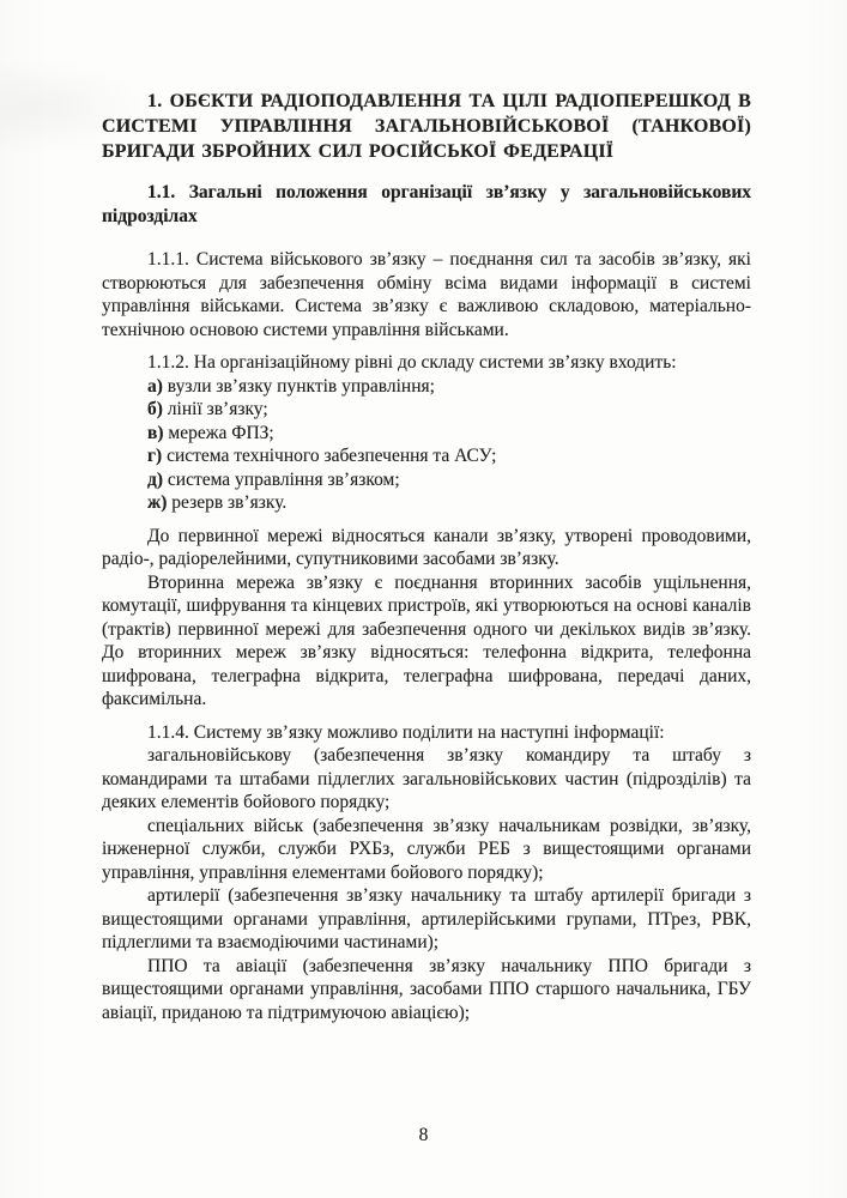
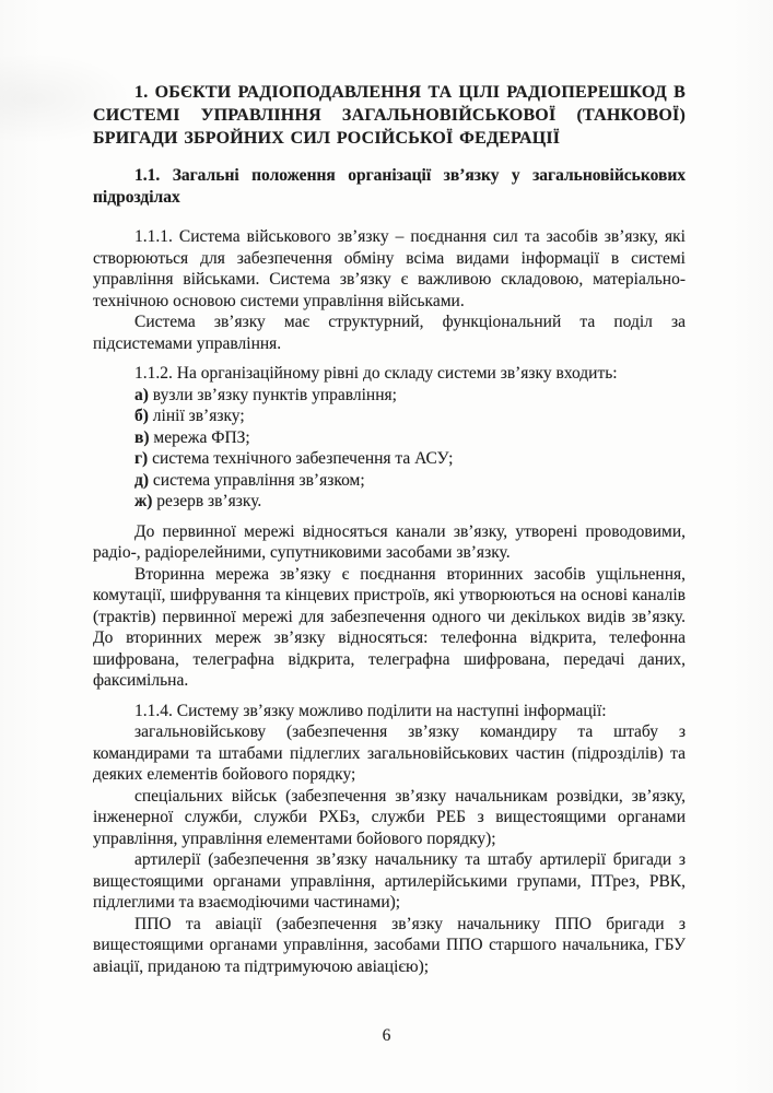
  1. ОБЄКТИ РАДІОПОДАВЛЕННЯ ТА ЦІЛІ РАДІОПЕРЕШКОД В СИСТЕМІ УПРАВЛІННЯ ЗАГАЛЬНОВІЙСЬКОВОЇ (ТАНКОВОЇ) БРИГАДИ ЗБРОЙНИХ СИЛ РОСІЙСЬКОЇ ФЕДЕРАЦІЇ
  1.1. Загальні положення організації зв’язку у загальновійськових підрозділах
  1.1.1. Система військового зв’язку – поєднання сил та засобів зв’язку, які створюються для забезпечення обміну всіма видами інформації в системі управління військами. Система зв’язку є важливою складовою, матеріально-технічною основою системи управління військами.
+ Система зв’язку має структурний, функціональний та поділ за підсистемами управління.
  1.1.2. На організаційному рівні до складу системи зв’язку входить:
  а) вузли зв’язку пунктів управління;
  б) лінії зв’язку;
  в) мережа ФПЗ;
  г) система технічного забезпечення та АСУ;
  д) система управління зв’язком;
  ж) резерв зв’язку.
  До первинної мережі відносяться канали зв’язку, утворені проводовими, радіо-, радіорелейними, супутниковими засобами зв’язку.
  Вторинна мережа зв’язку є поєднання вторинних засобів ущільнення, комутації, шифрування та кінцевих пристроїв, які утворюються на основі каналів (трактів) первинної мережі для забезпечення одного чи декількох видів зв’язку. До вторинних мереж зв’язку відносяться: телефонна відкрита, телефонна шифрована, телеграфна відкрита, телеграфна шифрована, передачі даних, факсимільна.
  1.1.4. Систему зв’язку можливо поділити на наступні інформації:
  загальновійськову (забезпечення зв’язку командиру та штабу з командирами та штабами підлеглих загальновійськових частин (підрозділів) та деяких елементів бойового порядку;
  спеціальних військ (забезпечення зв’язку начальникам розвідки, зв’язку, інженерної служби, служби РХБз, служби РЕБ з вищестоящими органами управління, управління елементами бойового порядку);
  артилерії (забезпечення зв’язку начальнику та штабу артилерії бригади з вищестоящими органами управління, артилерійськими групами, ПТрез, РВК, підлеглими та взаємодіючими частинами);
  ППО та авіації (забезпечення зв’язку начальнику ППО бригади з вищестоящими органами управління, засобами ППО старшого начальника, ГБУ авіації, приданою та підтримуючою авіацією);
- 8
+ 6
